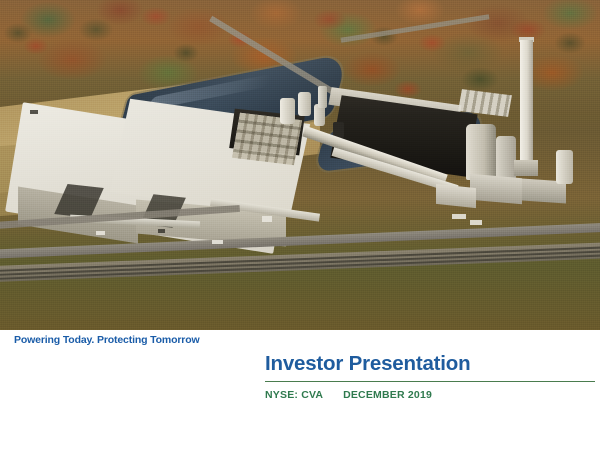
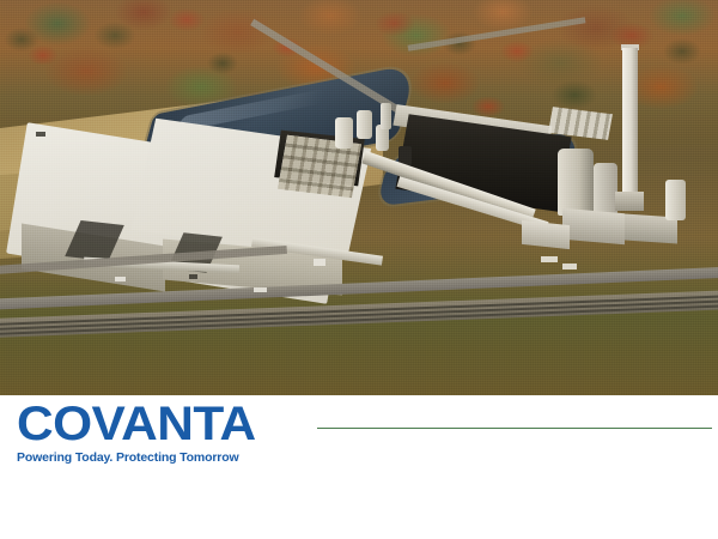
+ COVANTA
  Powering Today. Protecting Tomorrow
- Investor Presentation
- NYSE: CVA DECEMBER 2019
